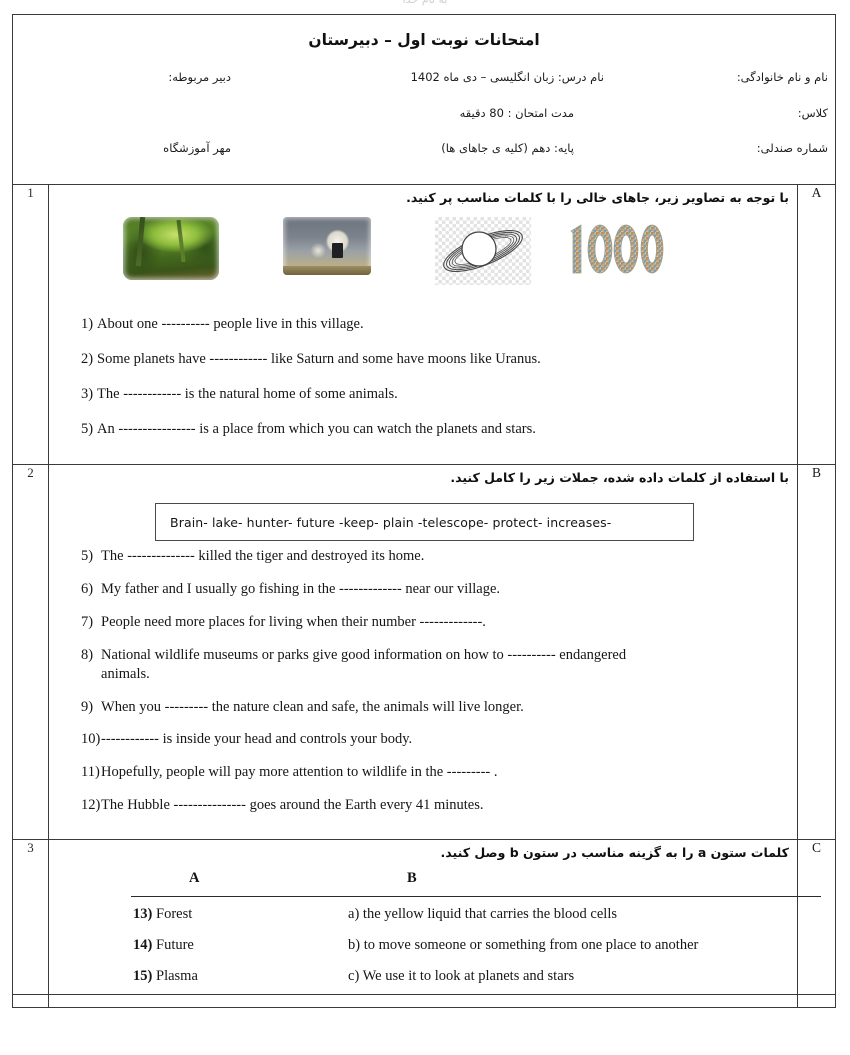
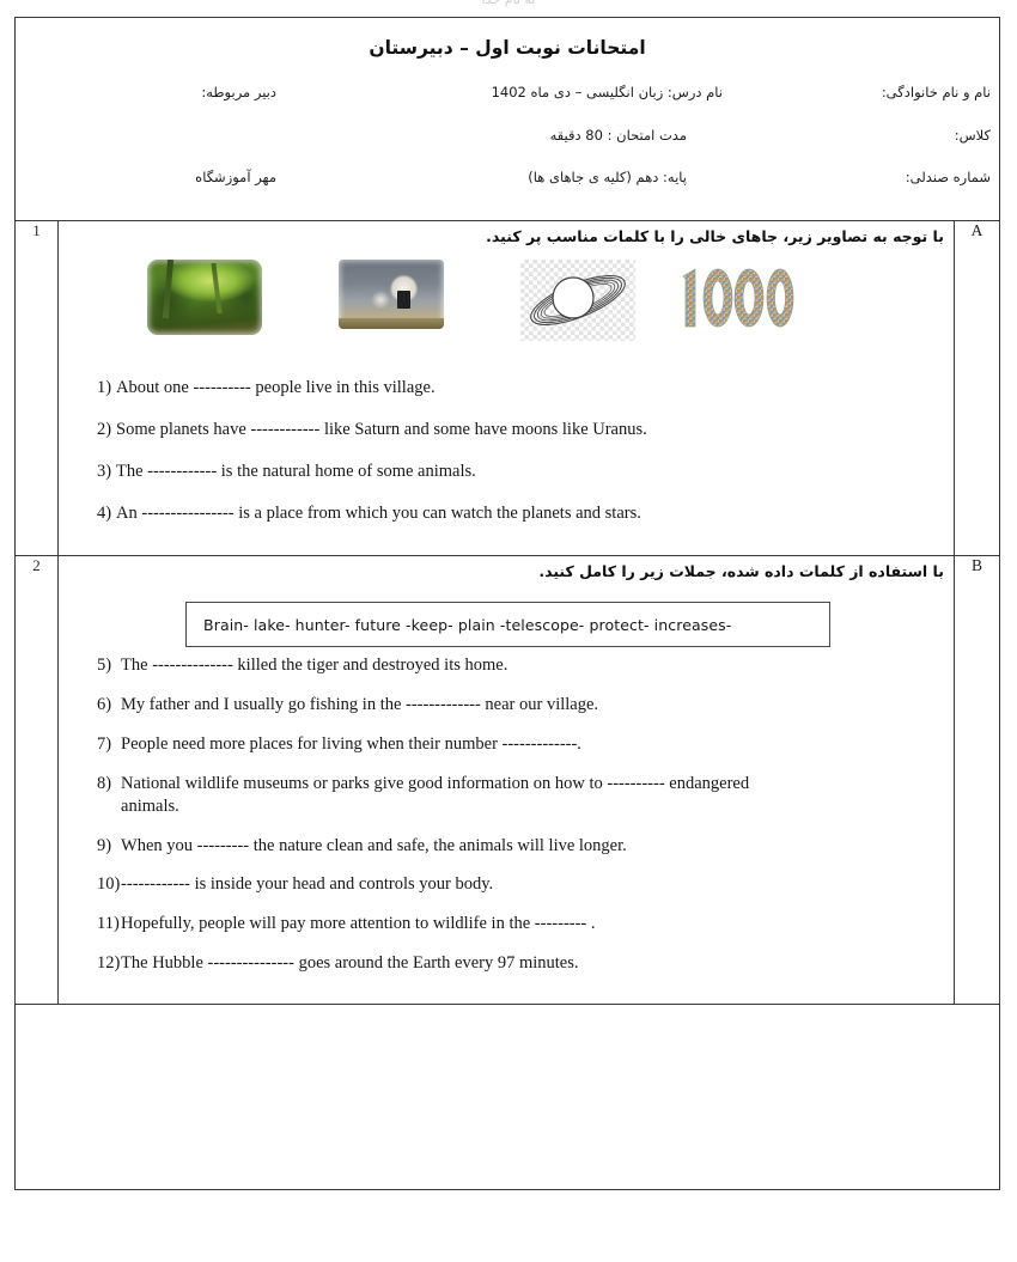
  امتحانات نوبت اول – دبیرستان
  نام و نام خانوادگی:
  کلاس:
  شماره صندلی:
  نام درس: زبان انگلیسی – دی ماه 1402
  مدت امتحان : 80 دقیقه
  پایه: دهم (کلیه ی جاهای ها)
  دبیر مربوطه:
  مهر آموزشگاه
- 1	با توجه به تصاویر زیر، جاهای خالی را با کلمات مناسب پر کنید. 1) About one ---------- people live in this village. 2) Some planets have ------------ like Saturn and some have moons like Uranus. 3) The ------------ is the natural home of some animals. 5) An ---------------- is a place from which you can watch the planets and stars.	A
+ 1	با توجه به تصاویر زیر، جاهای خالی را با کلمات مناسب پر کنید. 1) About one ---------- people live in this village. 2) Some planets have ------------ like Saturn and some have moons like Uranus. 3) The ------------ is the natural home of some animals. 4) An ---------------- is a place from which you can watch the planets and stars.	A
- 2	با استفاده از کلمات داده شده، جملات زیر را کامل کنید. Brain- lake- hunter- future -keep- plain -telescope- protect- increases- 5) The -------------- killed the tiger and destroyed its home. 6) My father and I usually go fishing in the ------------- near our village. 7) People need more places for living when their number -------------. 8) National wildlife museums or parks give good information on how to ---------- endangered animals. 9) When you --------- the nature clean and safe, the animals will live longer. 10) ------------ is inside your head and controls your body. 11) Hopefully, people will pay more attention to wildlife in the --------- . 12) The Hubble --------------- goes around the Earth every 41 minutes.	B
+ 2	با استفاده از کلمات داده شده، جملات زیر را کامل کنید. Brain- lake- hunter- future -keep- plain -telescope- protect- increases- 5) The -------------- killed the tiger and destroyed its home. 6) My father and I usually go fishing in the ------------- near our village. 7) People need more places for living when their number -------------. 8) National wildlife museums or parks give good information on how to ---------- endangered animals. 9) When you --------- the nature clean and safe, the animals will live longer. 10) ------------ is inside your head and controls your body. 11) Hopefully, people will pay more attention to wildlife in the --------- . 12) The Hubble --------------- goes around the Earth every 97 minutes.	B
- 3	کلمات ستون a را به گزینه مناسب در ستون b وصل کنید. A B 13) Forest a) the yellow liquid that carries the blood cells 14) Future b) to move someone or something from one place to another 15) Plasma c) We use it to look at planets and stars	C
